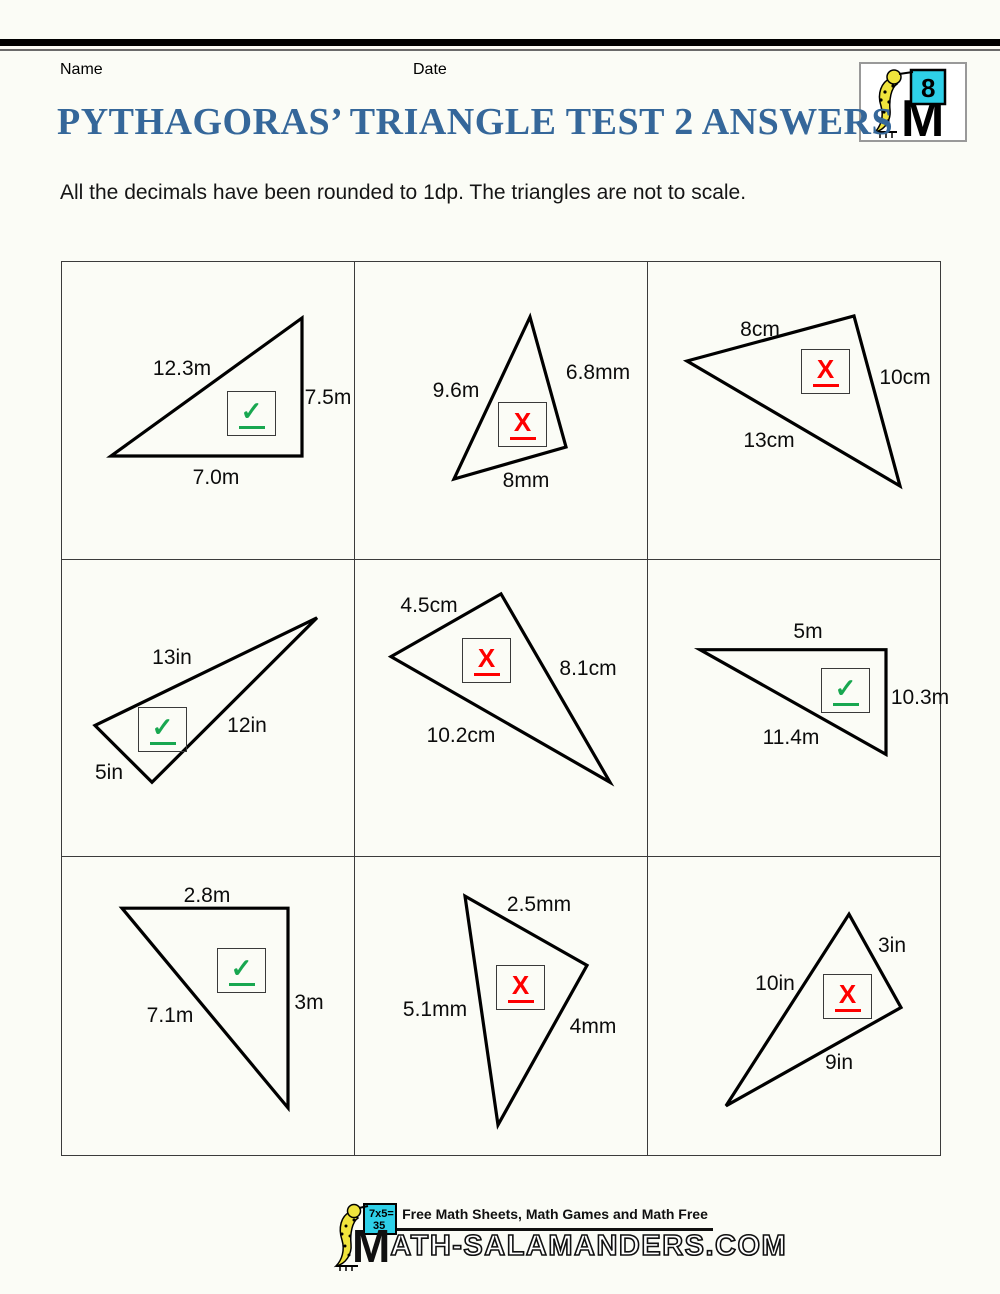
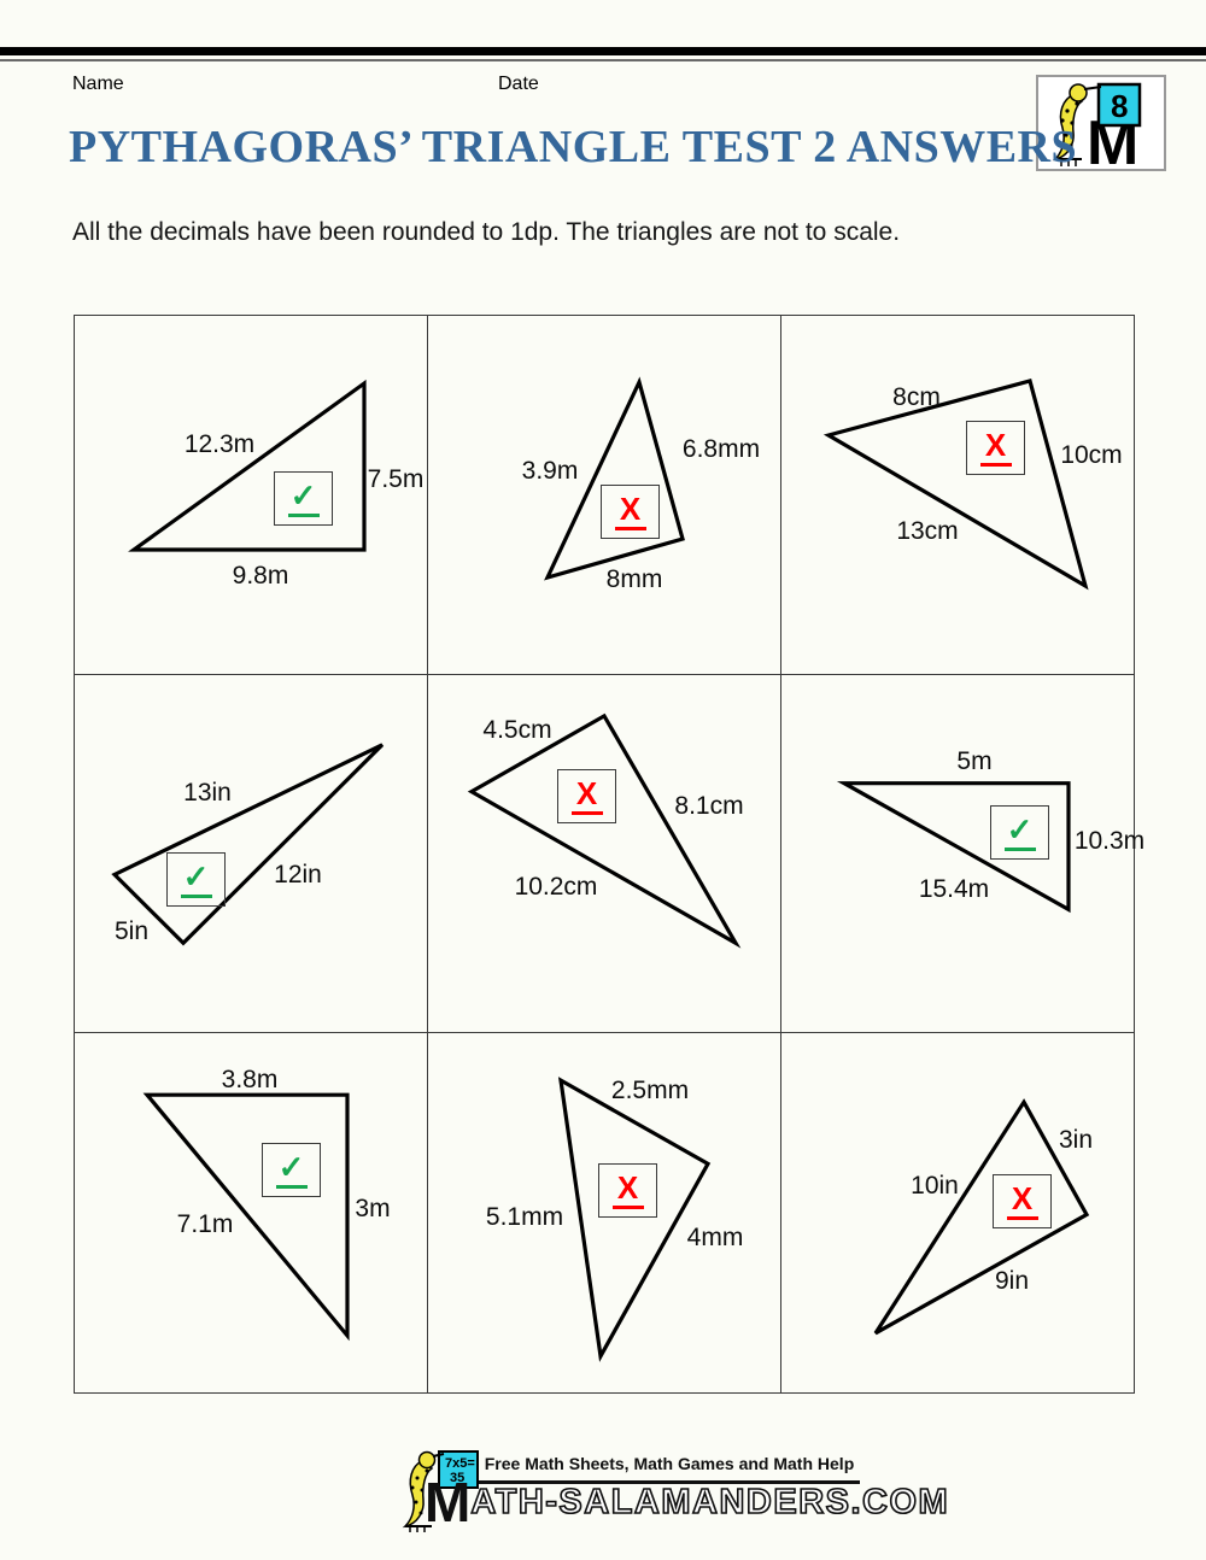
  Name
  Date
  M
  8
  PYTHAGORAS’ TRIANGLE TEST 2 ANSWERS
  All the decimals have been rounded to 1dp. The triangles are not to scale.
  12.3m
  7.5m
- 7.0m
+ 9.8m
  ✓
- 9.6m
+ 3.9m
  6.8mm
  8mm
  X
  8cm
  10cm
  13cm
  X
  13in
  12in
  5in
  ✓
  4.5cm
  8.1cm
  10.2cm
  X
  5m
  10.3m
- 11.4m
+ 15.4m
  ✓
- 2.8m
+ 3.8m
  3m
  7.1m
  ✓
  2.5mm
  4mm
  5.1mm
  X
  3in
  9in
  10in
  X
  7x5=
  35
- Free Math Sheets, Math Games and Math Free
+ Free Math Sheets, Math Games and Math Help
  MATH-SALAMANDERS.COM
